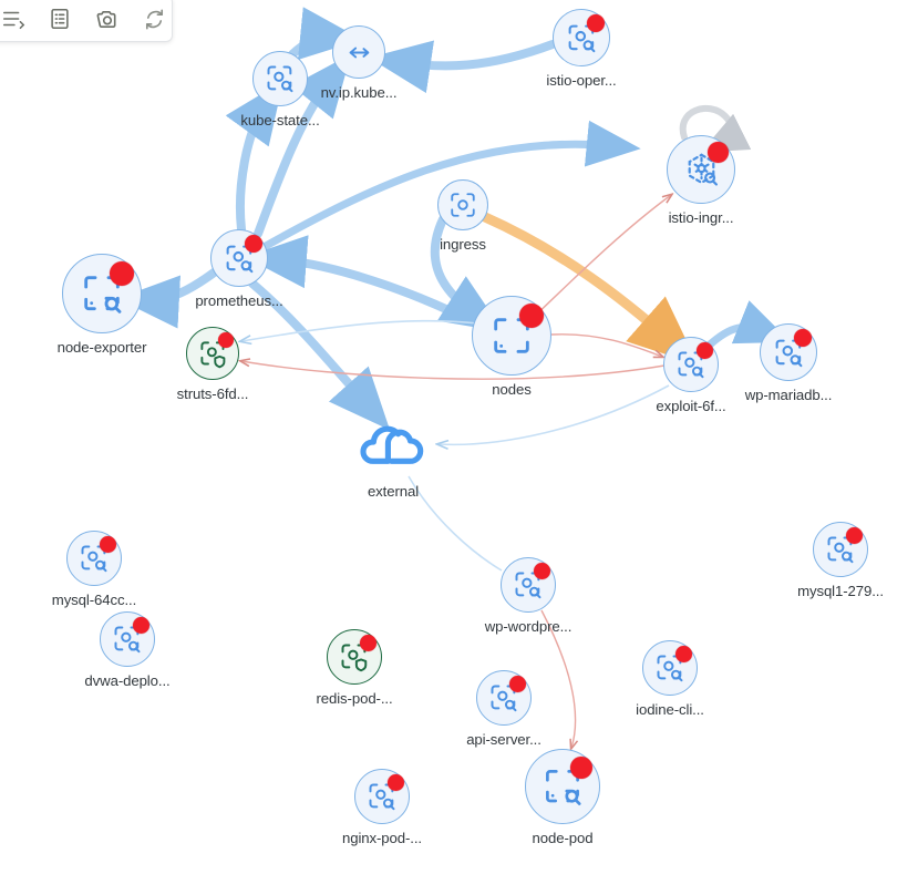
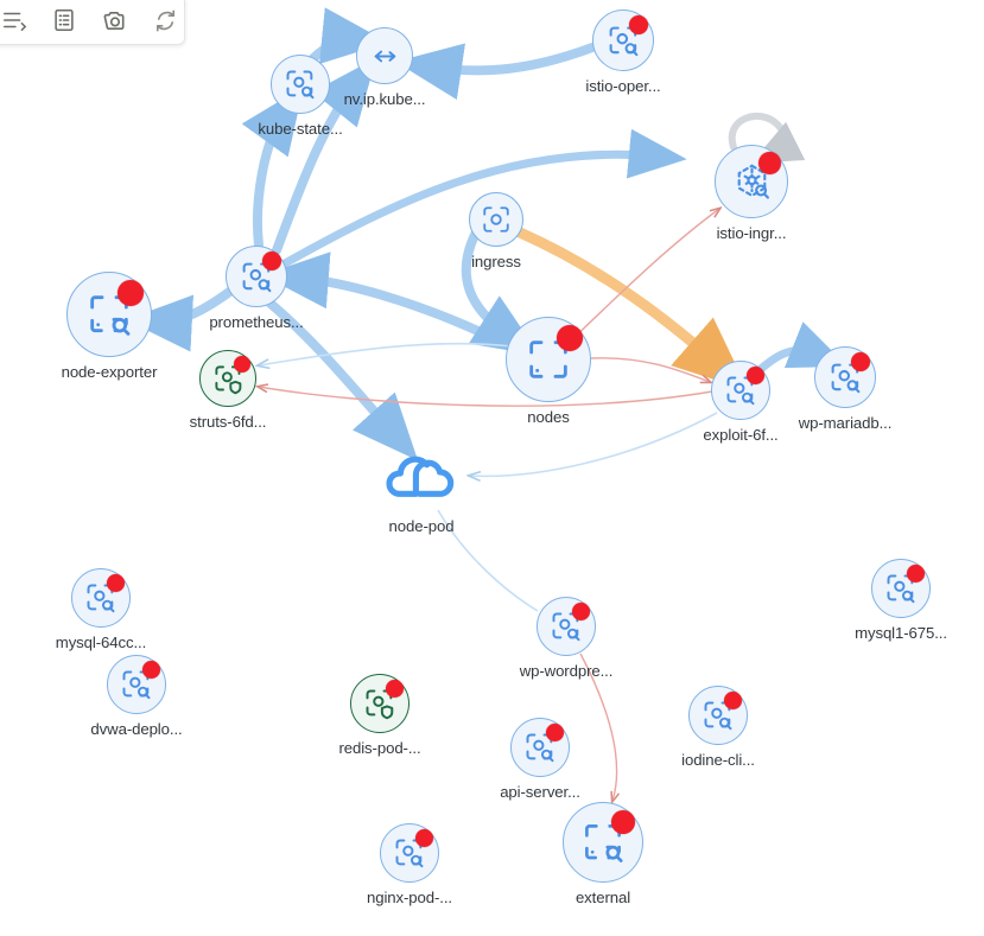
  kube-state...
  nv.ip.kube...
  istio-oper...
  istio-ingr...
  ingress
  prometheus...
  node-exporter
  struts-6fd...
  nodes
  exploit-6f...
  wp-mariadb...
- external
+ node-pod
  mysql-64cc...
  dvwa-deplo...
- mysql1-279...
+ mysql1-675...
  wp-wordpre...
  redis-pod-...
  iodine-cli...
  api-server...
  nginx-pod-...
- node-pod
+ external
